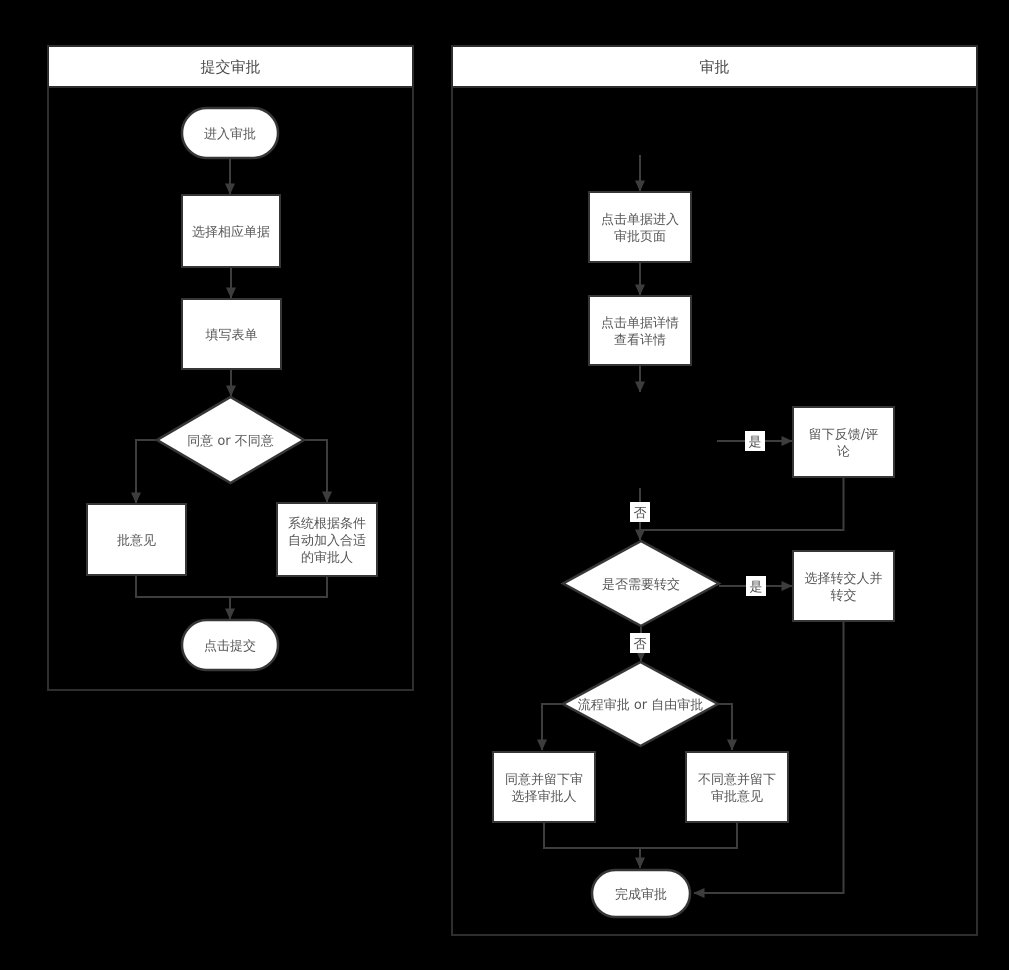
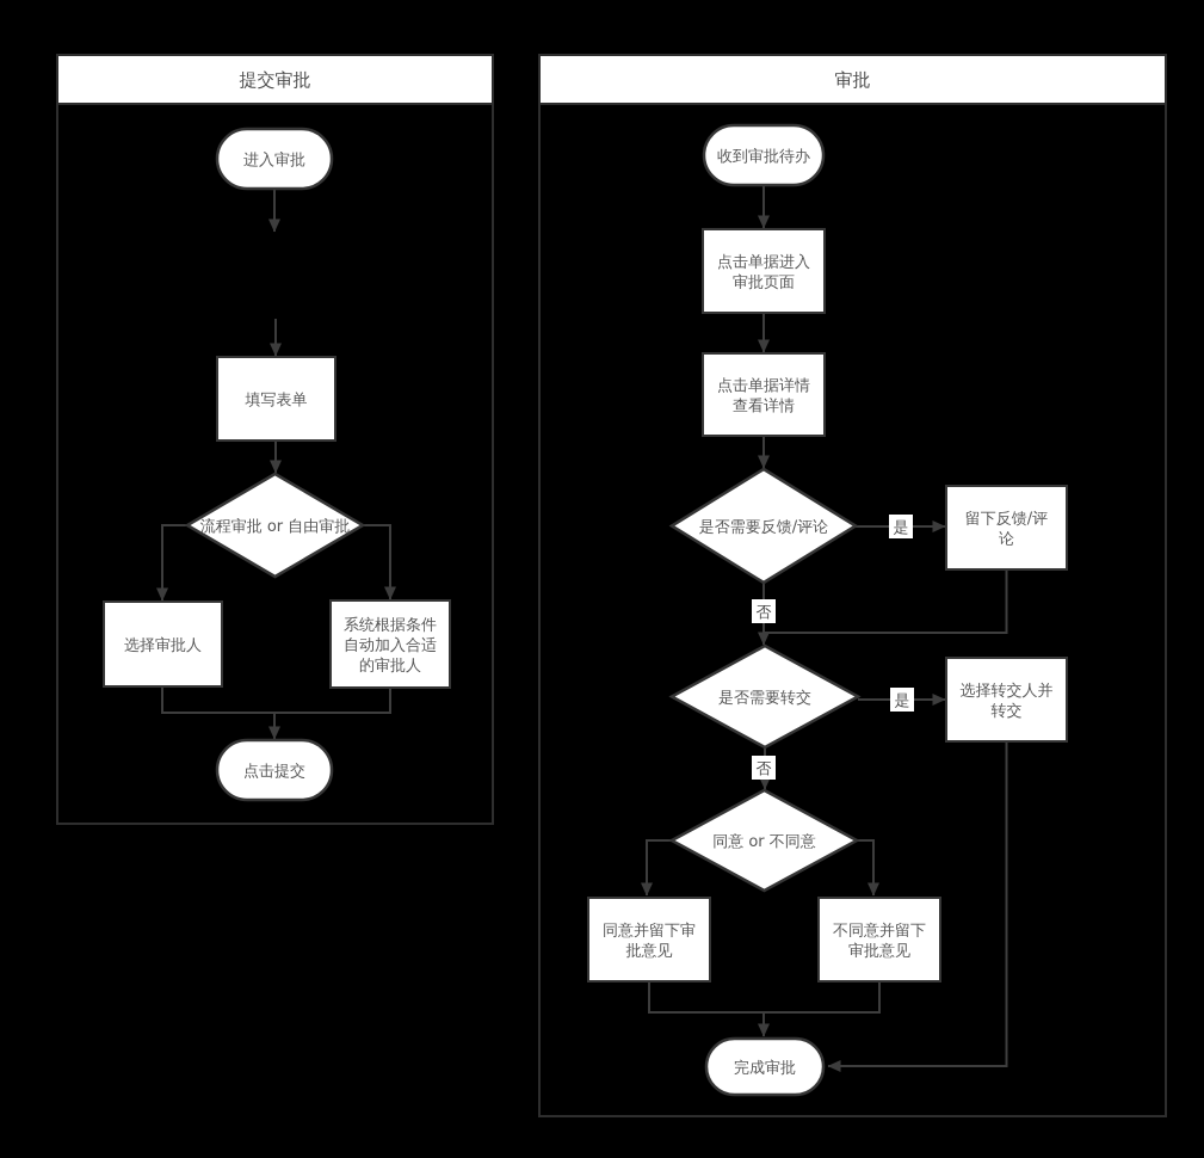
  提交审批
  审批
  是
  否
  是
  否
  进入审批
- 选择相应单据
  填写表单
- 同意 or 不同意
+ 流程审批 or 自由审批
- 批意见
+ 选择审批人
  系统根据条件自动加入合适的审批人
  点击提交
+ 收到审批待办
  点击单据进入审批页面
  点击单据详情查看详情
+ 是否需要反馈/评论
  留下反馈/评论
  是否需要转交
  选择转交人并转交
- 流程审批 or 自由审批
+ 同意 or 不同意
- 同意并留下审选择审批人
+ 同意并留下审批意见
  不同意并留下审批意见
  完成审批
